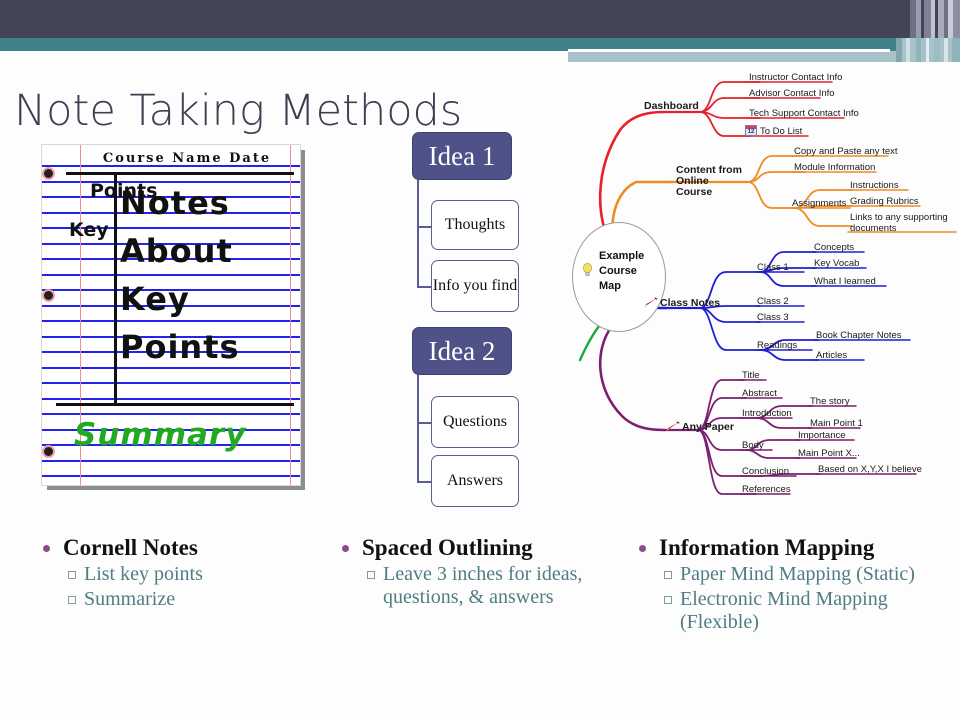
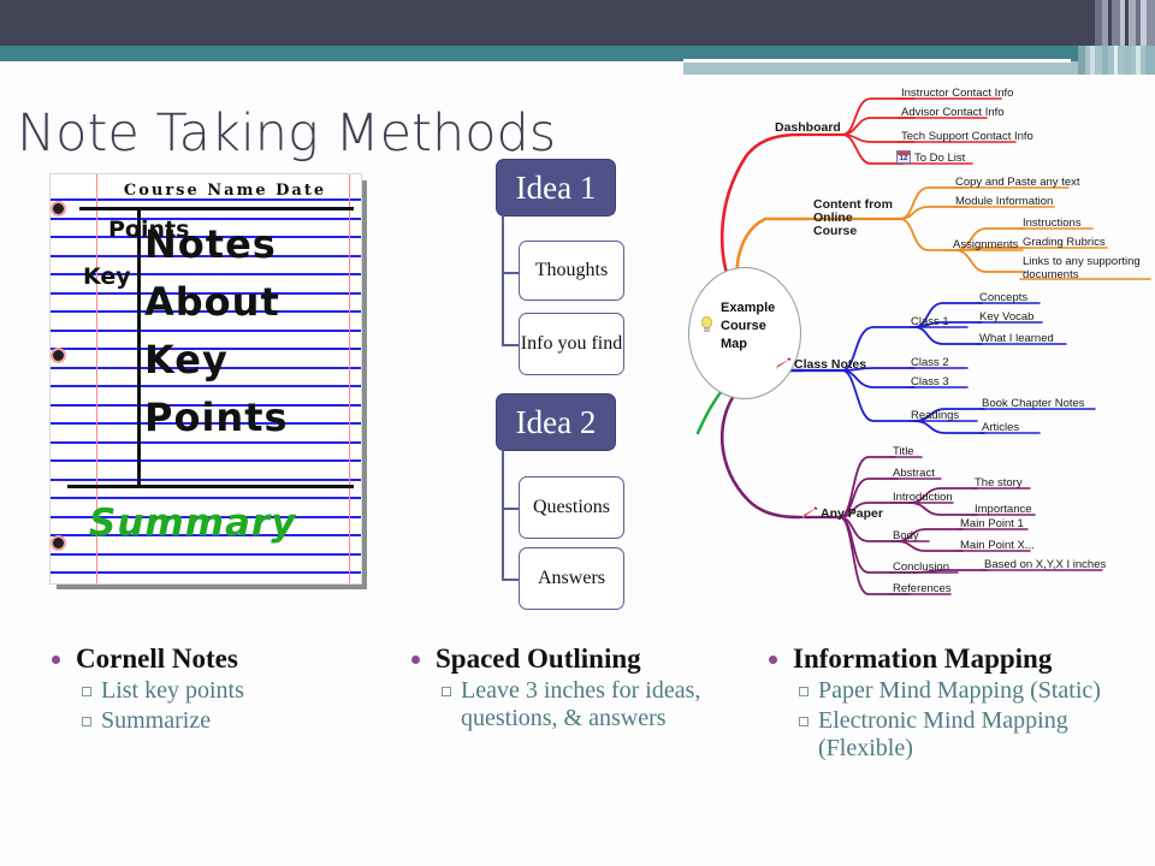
  Note Taking Methods
  Course Name Date
  Points
  Key
  Notes
  About
  Key
  Points
  Summary
  Idea 1
  Thoughts
  Info you find
  Idea 2
  Questions
  Answers
  Example Course Map
  Dashboard
  Instructor Contact Info
  Advisor Contact Info
  Tech Support Contact Info
  To Do List
  Content from Online Course
  Copy and Paste any text
  Module Information
  Assignments
  Instructions
  Grading Rubrics
  Links to any supporting documents
  Class Notes
  Class 1
  Concepts
  Key Vocab
  What I learned
  Class 2
  Class 3
  Readings
  Book Chapter Notes
  Articles
  Any Paper
  Title
  Abstract
  Introduction
  The story
- Main Point 1
+ Importance
  Body
- Importance
+ Main Point 1
  Main Point X...
  Conclusion
- Based on X,Y,X I believe
+ Based on X,Y,X I inches
  References
  Cornell Notes
  List key points
  Summarize
  Spaced Outlining
  Leave 3 inches for ideas, questions, & answers
  Information Mapping
  Paper Mind Mapping (Static)
  Electronic Mind Mapping (Flexible)
